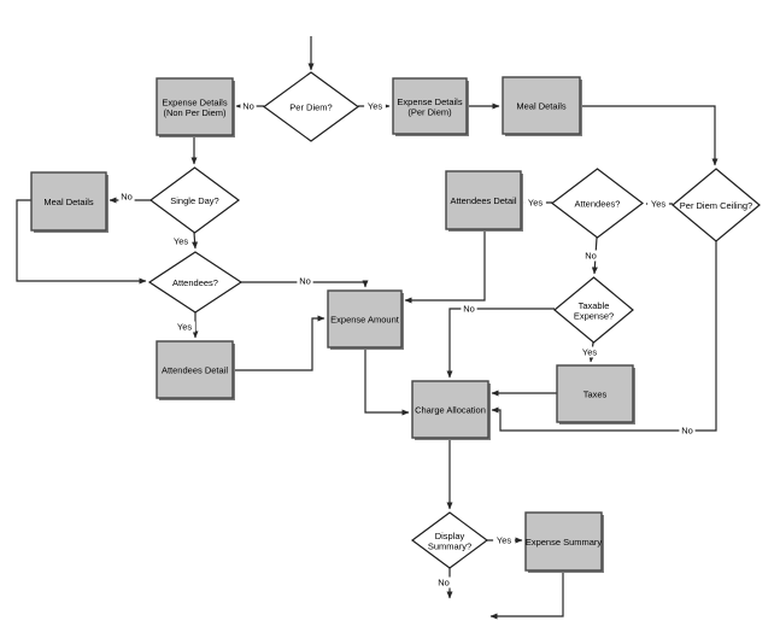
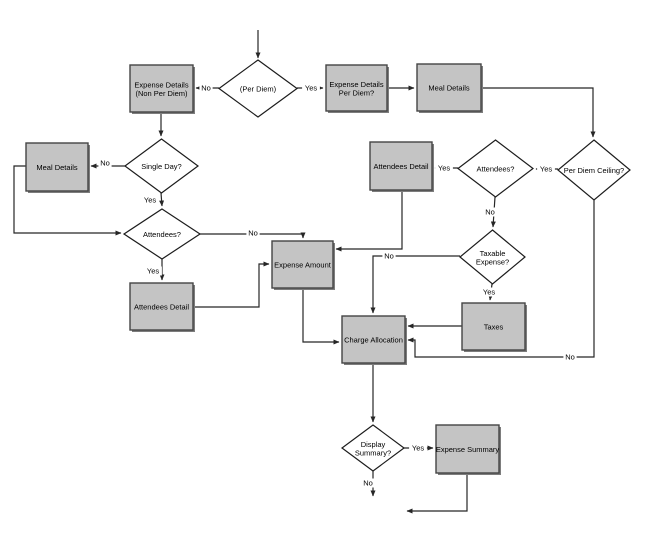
- Per Diem?
+ (Per Diem)
  Expense Details (Non Per Diem)
- Expense Details (Per Diem)
+ Expense Details Per Diem?
  Meal Details
  Per Diem Ceiling?
  Attendees?
  Attendees Detail
  Taxable Expense?
  Taxes
  Charge Allocation
  Meal Details
  Single Day?
  Attendees?
  Attendees Detail
  Expense Amount
  Display Summary?
  Expense Summary
  No
  Yes
  Yes
  Yes
  No
  Yes
  No
  No
  No
  Yes
  Yes
  No
  Yes
  No
